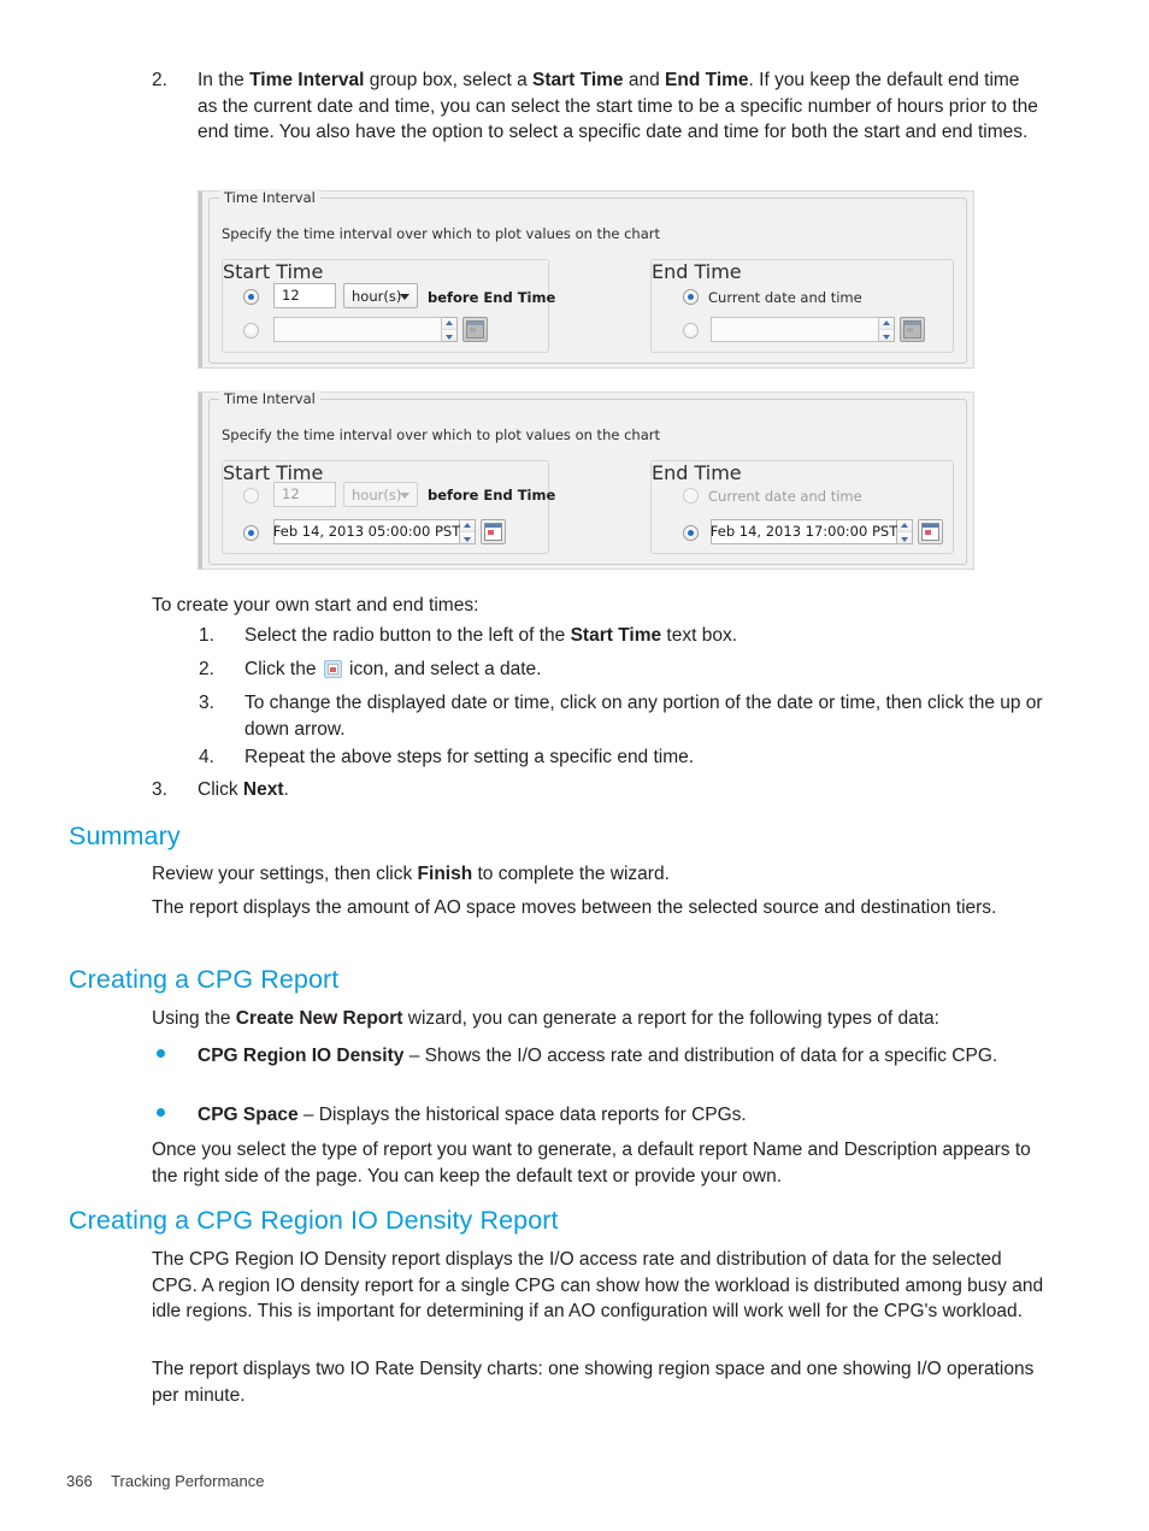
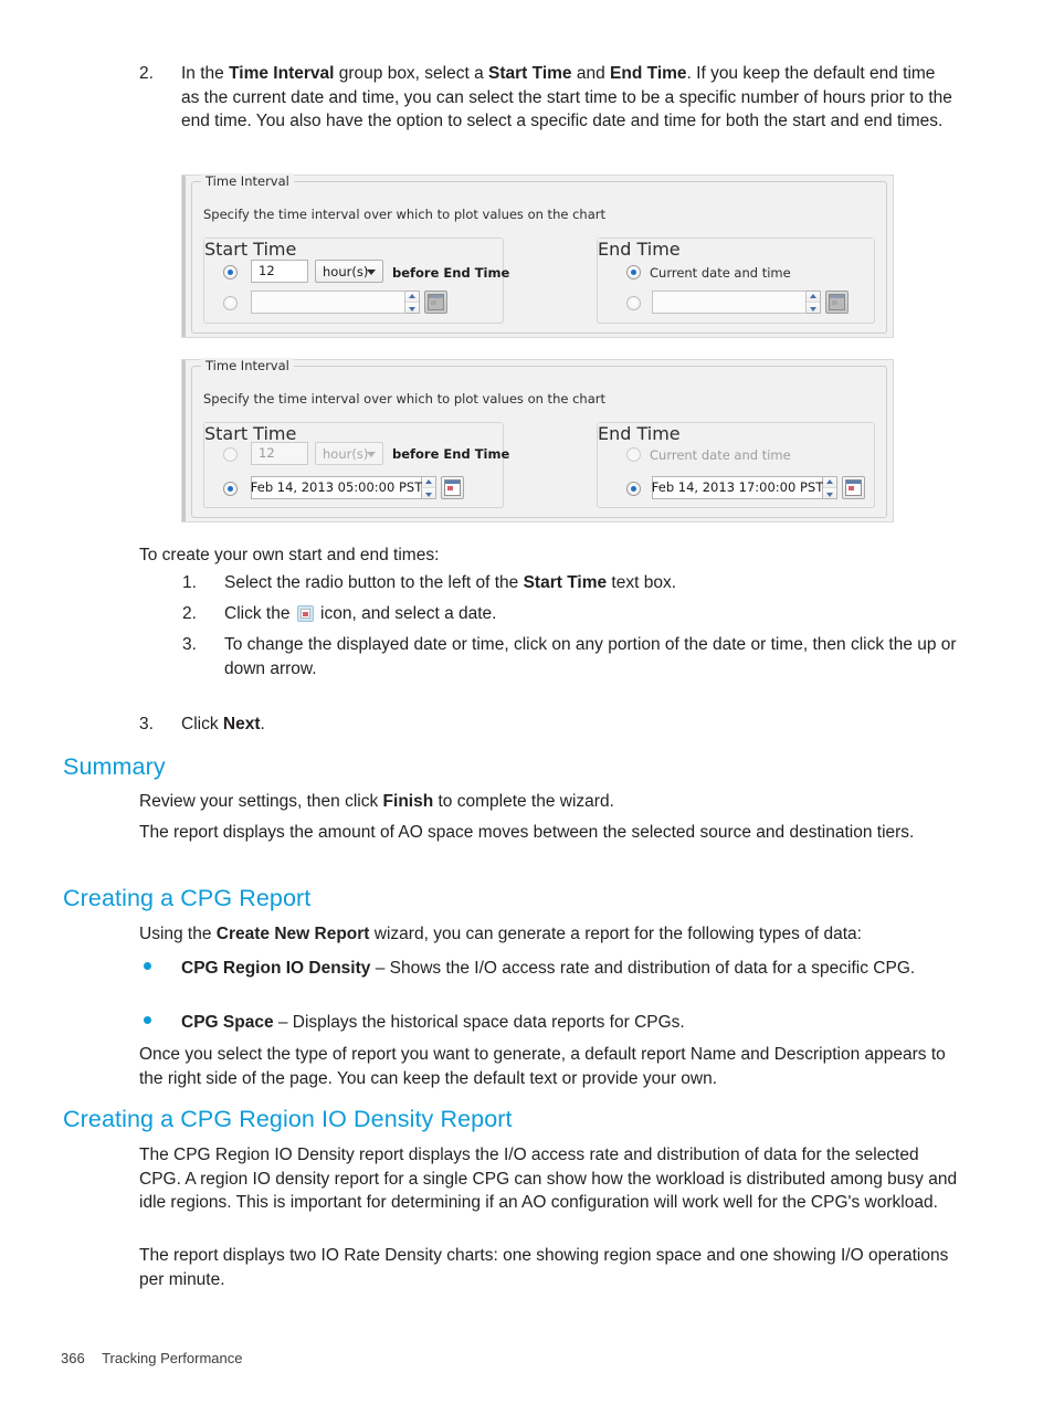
  2.
  In the Time Interval group box, select a Start Time and End Time. If you keep the default end time as the current date and time, you can select the start time to be a specific number of hours prior to the end time. You also have the option to select a specific date and time for both the start and end times.
  Time Interval
  Specify the time interval over which to plot values on the chart
  Start Time
  12
  hour(s)
  before End Time
  End Time
  Current date and time
  Time Interval
  Specify the time interval over which to plot values on the chart
  Start Time
  12
  hour(s)
  before End Time
  Feb 14, 2013 05:00:00 PST
  End Time
  Current date and time
  Feb 14, 2013 17:00:00 PST
  To create your own start and end times:
  1.
  Select the radio button to the left of the Start Time text box.
  2.
  Click the icon, and select a date.
  3.
  To change the displayed date or time, click on any portion of the date or time, then click the up or down arrow.
- 4.
- Repeat the above steps for setting a specific end time.
  3.
  Click Next.
  Summary
  Review your settings, then click Finish to complete the wizard.
  The report displays the amount of AO space moves between the selected source and destination tiers.
  Creating a CPG Report
  Using the Create New Report wizard, you can generate a report for the following types of data:
  CPG Region IO Density – Shows the I/O access rate and distribution of data for a specific CPG.
  CPG Space – Displays the historical space data reports for CPGs.
  Once you select the type of report you want to generate, a default report Name and Description appears to the right side of the page. You can keep the default text or provide your own.
  Creating a CPG Region IO Density Report
  The CPG Region IO Density report displays the I/O access rate and distribution of data for the selected CPG. A region IO density report for a single CPG can show how the workload is distributed among busy and idle regions. This is important for determining if an AO configuration will work well for the CPG's workload.
  The report displays two IO Rate Density charts: one showing region space and one showing I/O operations per minute.
  366 Tracking Performance
